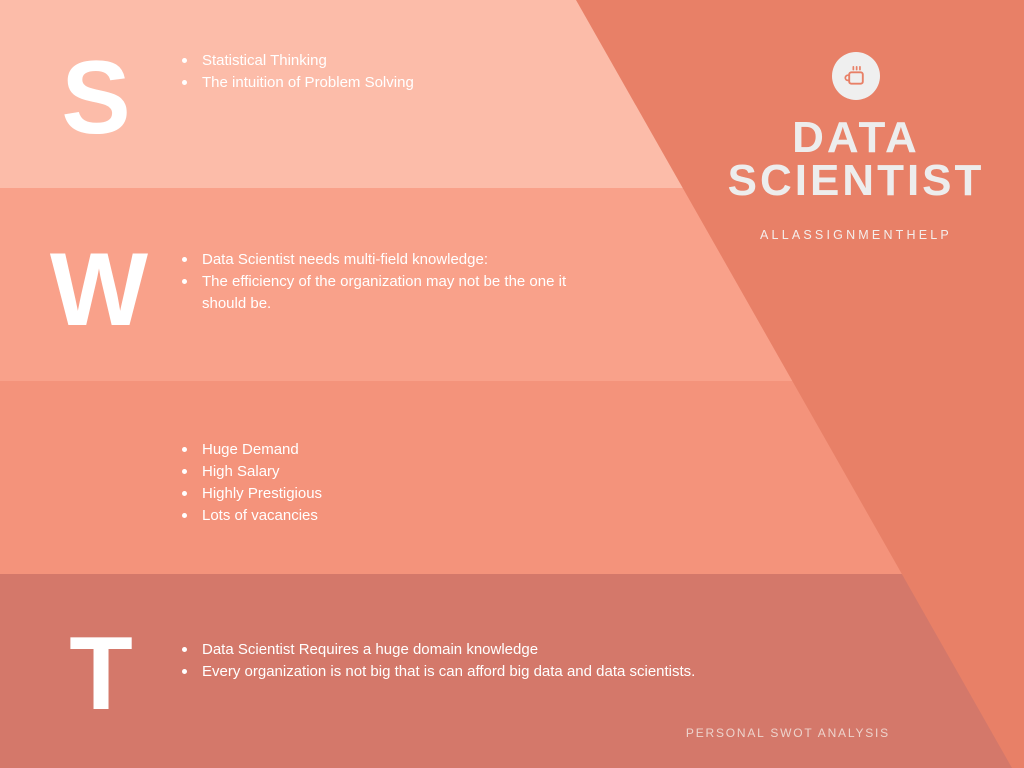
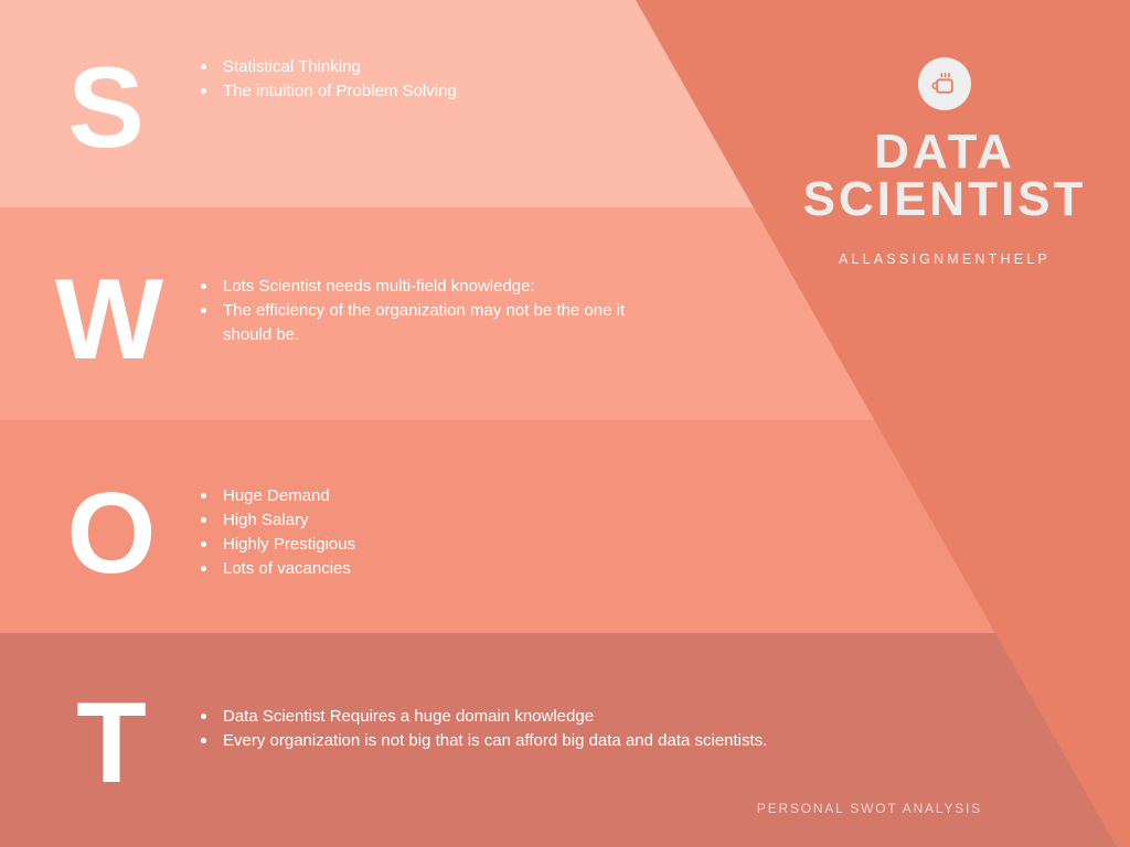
  S
  Statistical Thinking
  The intuition of Problem Solving
  W
- Data Scientist needs multi-field knowledge:
+ Lots Scientist needs multi-field knowledge:
  The efficiency of the organization may not be the one it should be.
+ O
  Huge Demand
  High Salary
  Highly Prestigious
  Lots of vacancies
  T
  Data Scientist Requires a huge domain knowledge
  Every organization is not big that is can afford big data and data scientists.
  DATA
  SCIENTIST
  ALLASSIGNMENTHELP
  PERSONAL SWOT ANALYSIS
